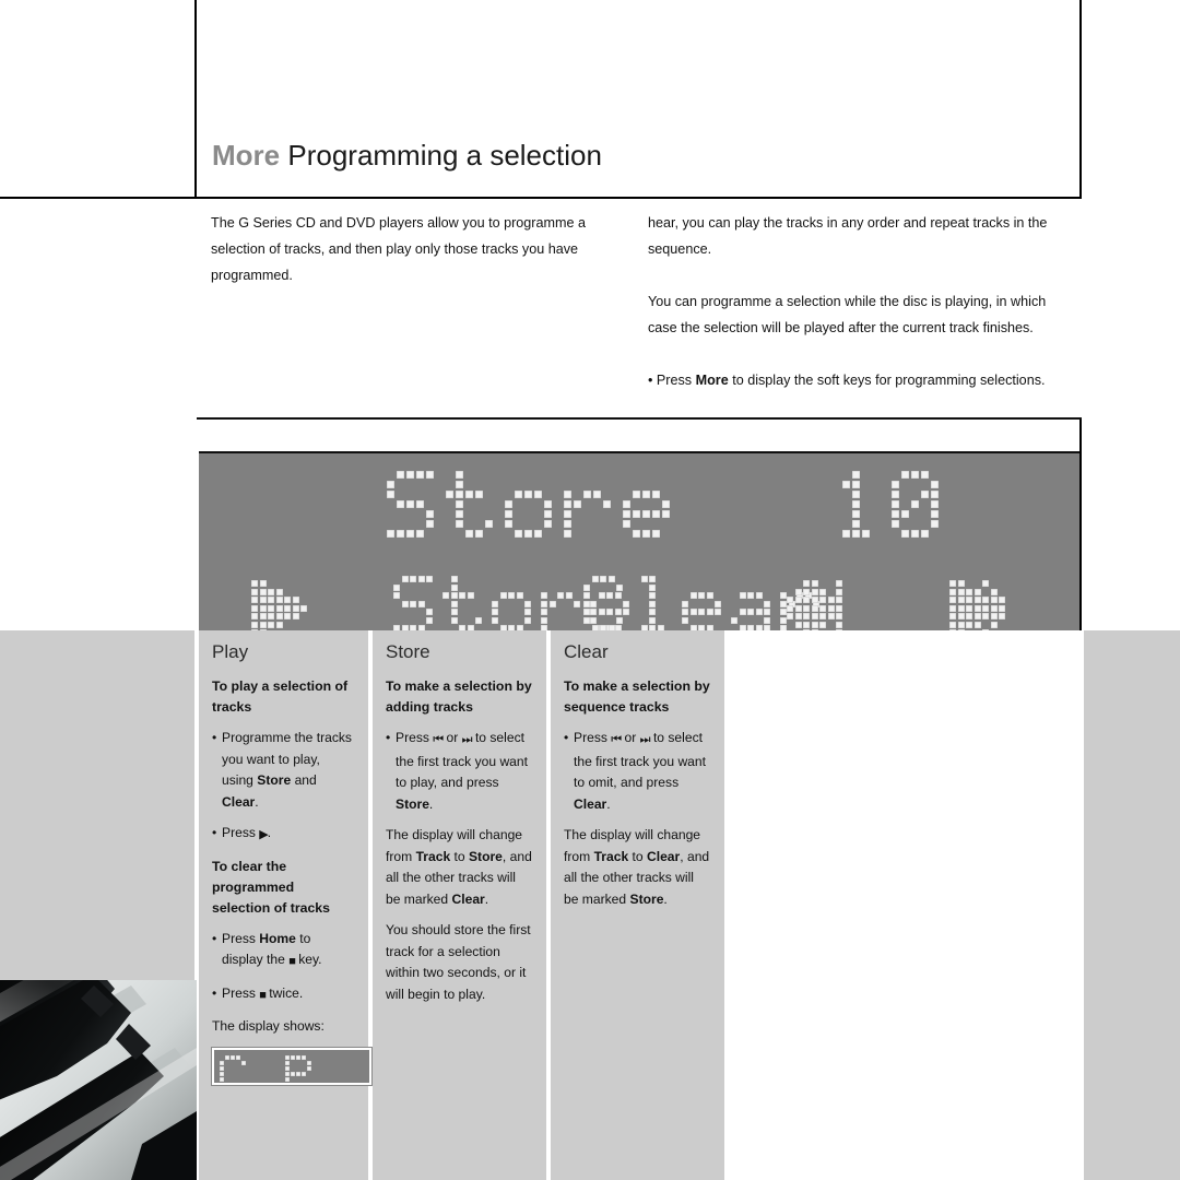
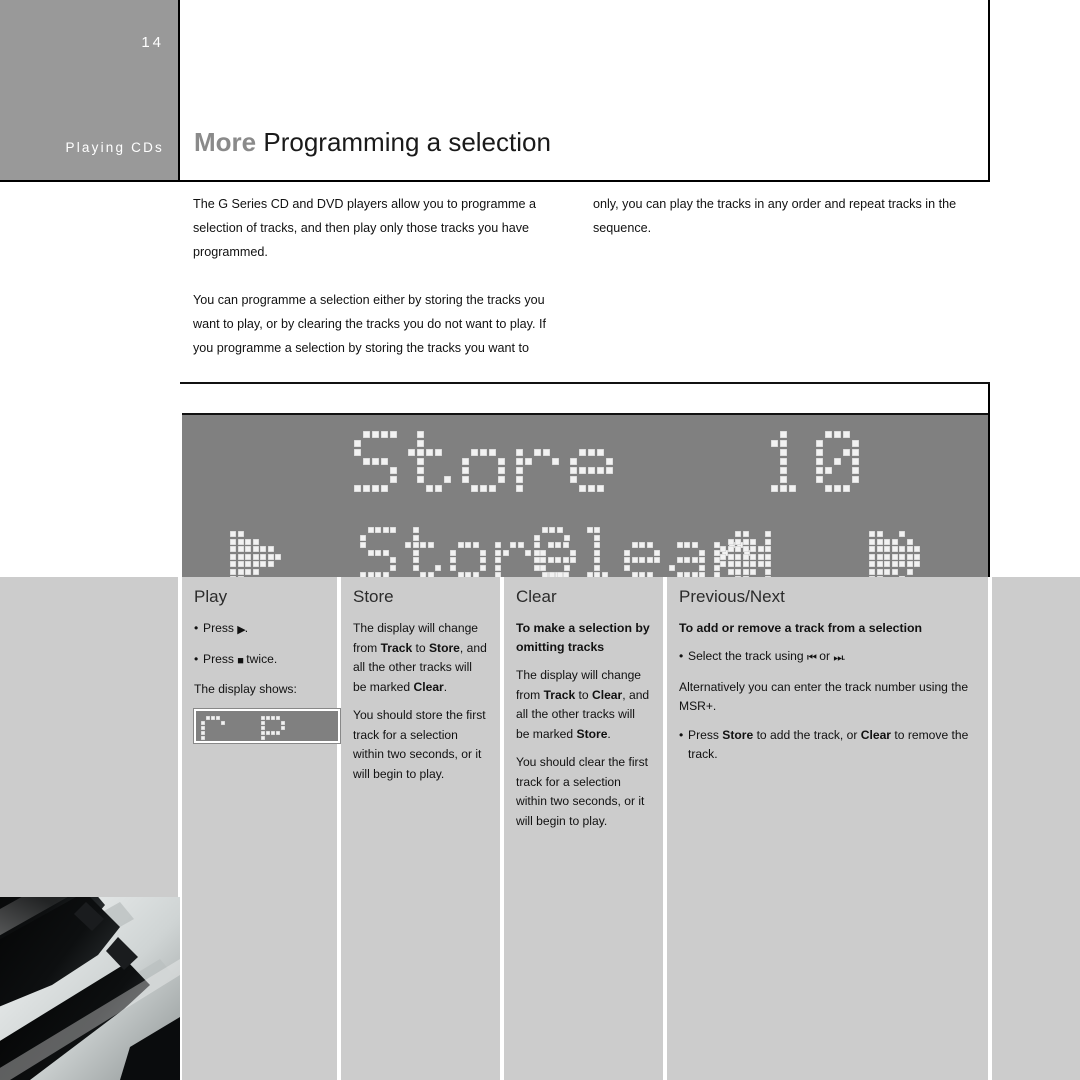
+ 14
+ Playing CDs
  More Programming a selection
  The G Series CD and DVD players allow you to programme a selection of tracks, and then play only those tracks you have programmed.
+ You can programme a selection either by storing the tracks you want to play, or by clearing the tracks you do not want to play. If you programme a selection by storing the tracks you want to
- hear, you can play the tracks in any order and repeat tracks in the sequence.
+ only, you can play the tracks in any order and repeat tracks in the sequence.
- You can programme a selection while the disc is playing, in which case the selection will be played after the current track finishes.
- • Press More to display the soft keys for programming selections.
  Play
- To play a selection of tracks
- Programme the tracks you want to play, using Store and Clear.
  Press ▶.
- To clear the programmed selection of tracks
- Press Home to display the ■ key.
  Press ■ twice.
  The display shows:
  Store
- To make a selection by adding tracks
- Press ⏮ or ⏭ to select the first track you want to play, and press Store.
  The display will change from Track to Store, and all the other tracks will be marked Clear.
  You should store the first track for a selection within two seconds, or it will begin to play.
  Clear
- To make a selection by sequence tracks
+ To make a selection by omitting tracks
- Press ⏮ or ⏭ to select the first track you want to omit, and press Clear.
  The display will change from Track to Clear, and all the other tracks will be marked Store.
+ You should clear the first track for a selection within two seconds, or it will begin to play.
+ Previous/Next
+ To add or remove a track from a selection
+ Select the track using ⏮ or ⏭.
+ Alternatively you can enter the track number using the MSR+.
+ Press Store to add the track, or Clear to remove the track.
